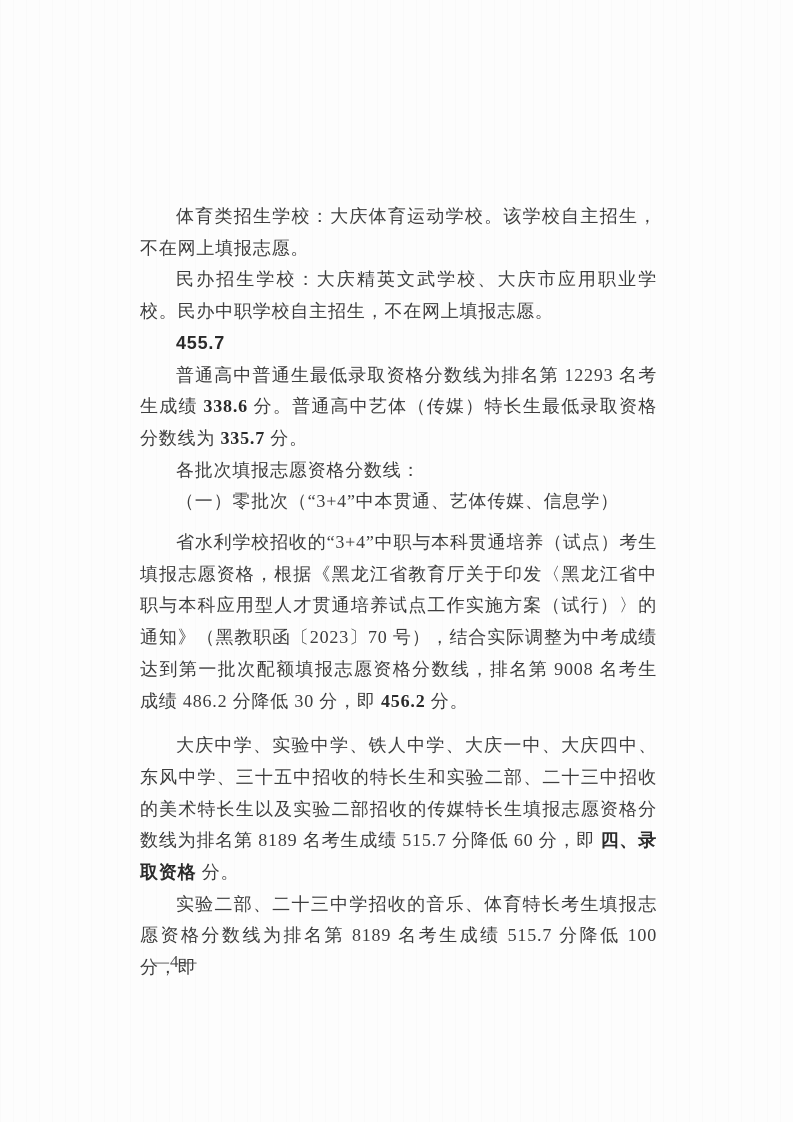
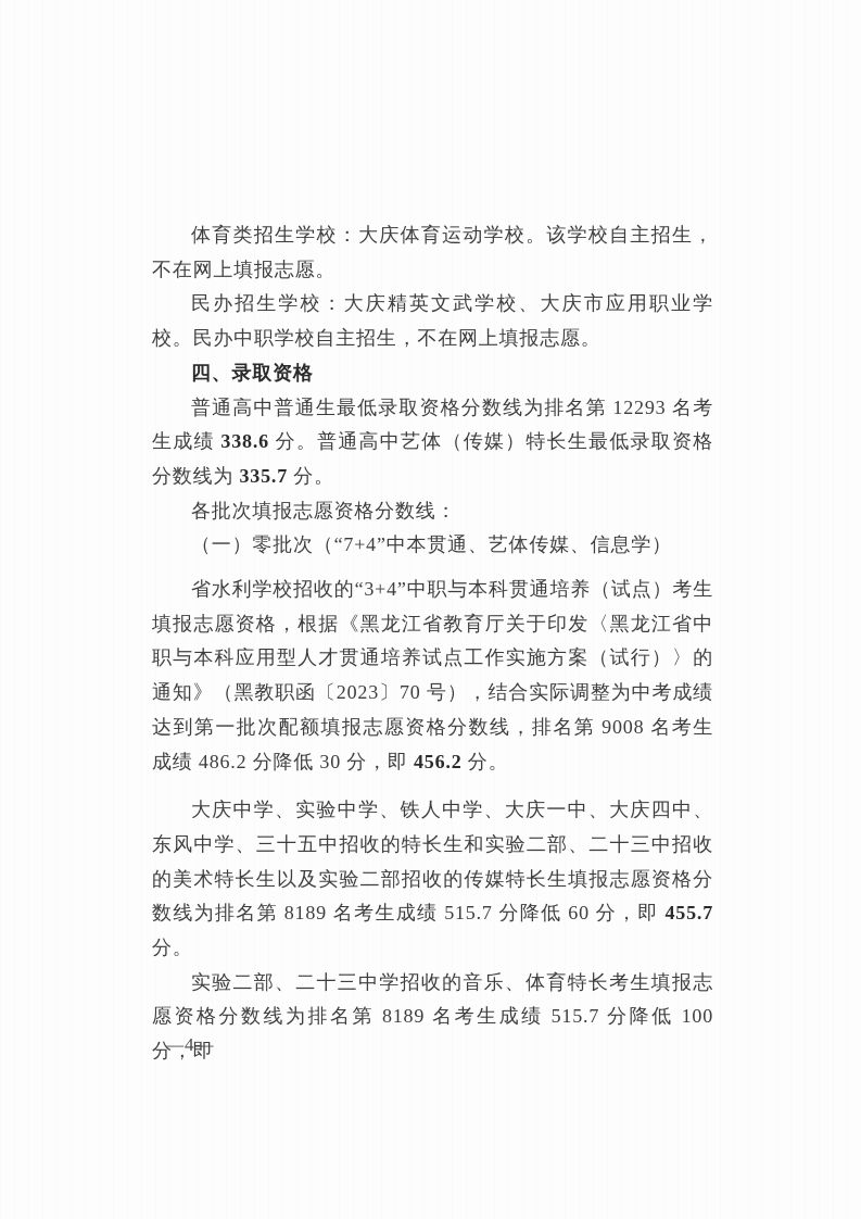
  体育类招生学校：大庆体育运动学校。该学校自主招生，不在网上填报志愿。
  民办招生学校：大庆精英文武学校、大庆市应用职业学校。民办中职学校自主招生，不在网上填报志愿。
- 455.7
+ 四、录取资格
  普通高中普通生最低录取资格分数线为排名第 12293 名考生成绩 338.6 分。普通高中艺体（传媒）特长生最低录取资格分数线为 335.7 分。
  各批次填报志愿资格分数线：
- （一）零批次（“3+4”中本贯通、艺体传媒、信息学）
+ （一）零批次（“7+4”中本贯通、艺体传媒、信息学）
  省水利学校招收的“3+4”中职与本科贯通培养（试点）考生填报志愿资格，根据《黑龙江省教育厅关于印发〈黑龙江省中职与本科应用型人才贯通培养试点工作实施方案（试行）〉的通知》（黑教职函〔2023〕70 号），结合实际调整为中考成绩达到第一批次配额填报志愿资格分数线，排名第 9008 名考生成绩 486.2 分降低 30 分，即 456.2 分。
- 大庆中学、实验中学、铁人中学、大庆一中、大庆四中、东风中学、三十五中招收的特长生和实验二部、二十三中招收的美术特长生以及实验二部招收的传媒特长生填报志愿资格分数线为排名第 8189 名考生成绩 515.7 分降低 60 分，即 四、录取资格 分。
+ 大庆中学、实验中学、铁人中学、大庆一中、大庆四中、东风中学、三十五中招收的特长生和实验二部、二十三中招收的美术特长生以及实验二部招收的传媒特长生填报志愿资格分数线为排名第 8189 名考生成绩 515.7 分降低 60 分，即 455.7 分。
  实验二部、二十三中学招收的音乐、体育特长考生填报志愿资格分数线为排名第 8189 名考生成绩 515.7 分降低 100 分，即
  —4—
